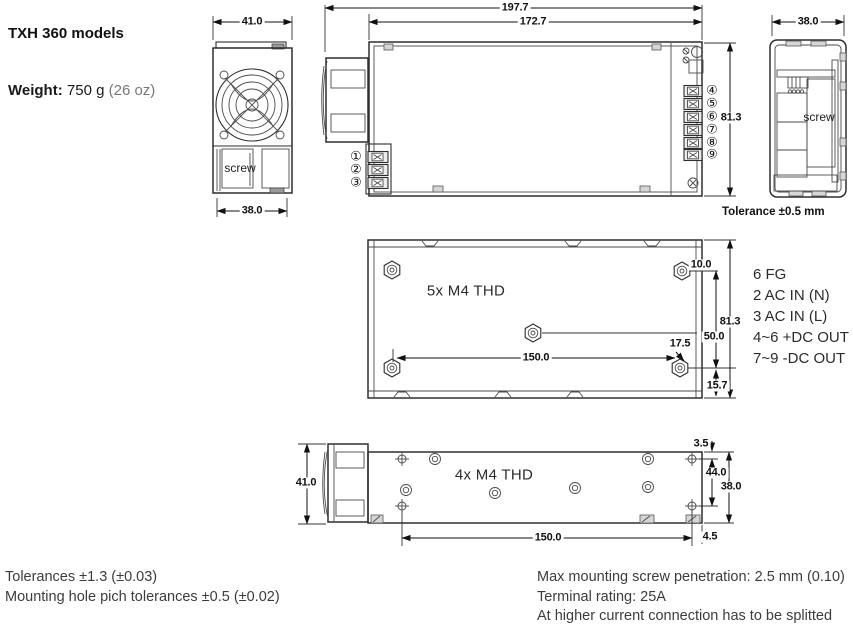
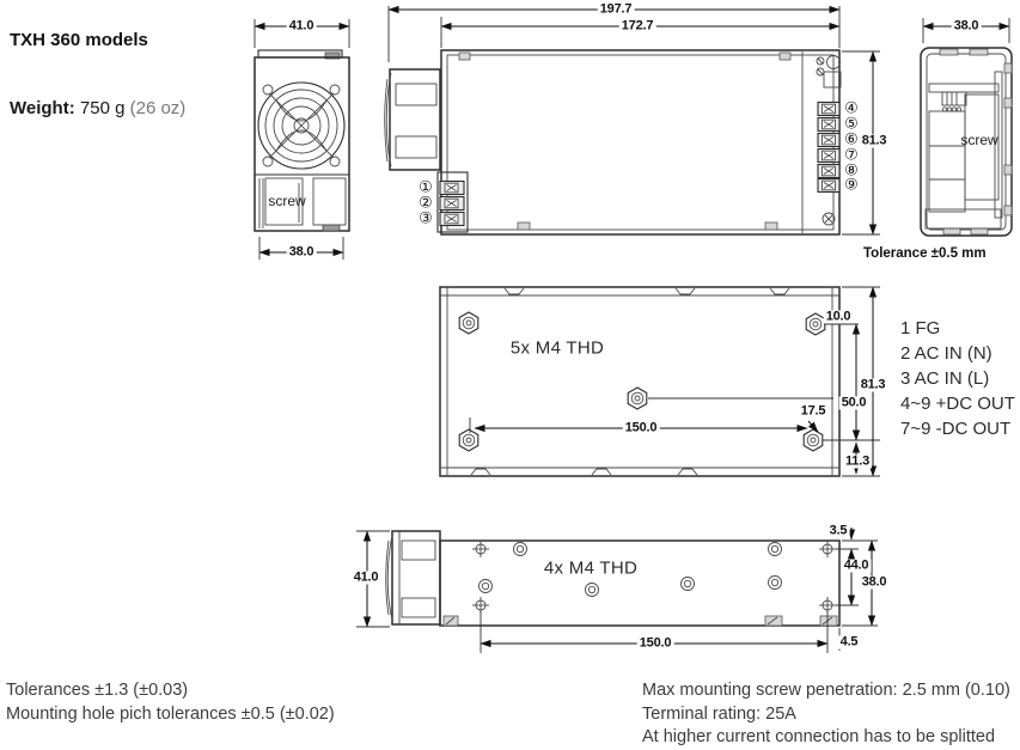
  TXH 360 models
  Weight: 750 g (26 oz)
  41.0
  38.0
  screw
  197.7
  172.7
  81.3
  ①
  ②
  ③
  ④
  ⑤
  ⑥
  ⑦
  ⑧
  ⑨
  38.0
  screw
  Tolerance ±0.5 mm
  5x M4 THD
  10.0
  81.3
  50.0
  17.5
  150.0
- 15.7
+ 11.3
- 6 FG
+ 1 FG
  2 AC IN (N)
  3 AC IN (L)
- 4~6 +DC OUT
+ 4~9 +DC OUT
  7~9 -DC OUT
  4x M4 THD
  41.0
  3.5
  44.0
  38.0
  150.0
  4.5
  Tolerances ±1.3 (±0.03)
  Mounting hole pich tolerances ±0.5 (±0.02)
  Max mounting screw penetration: 2.5 mm (0.10)
  Terminal rating: 25A
  At higher current connection has to be splitted
